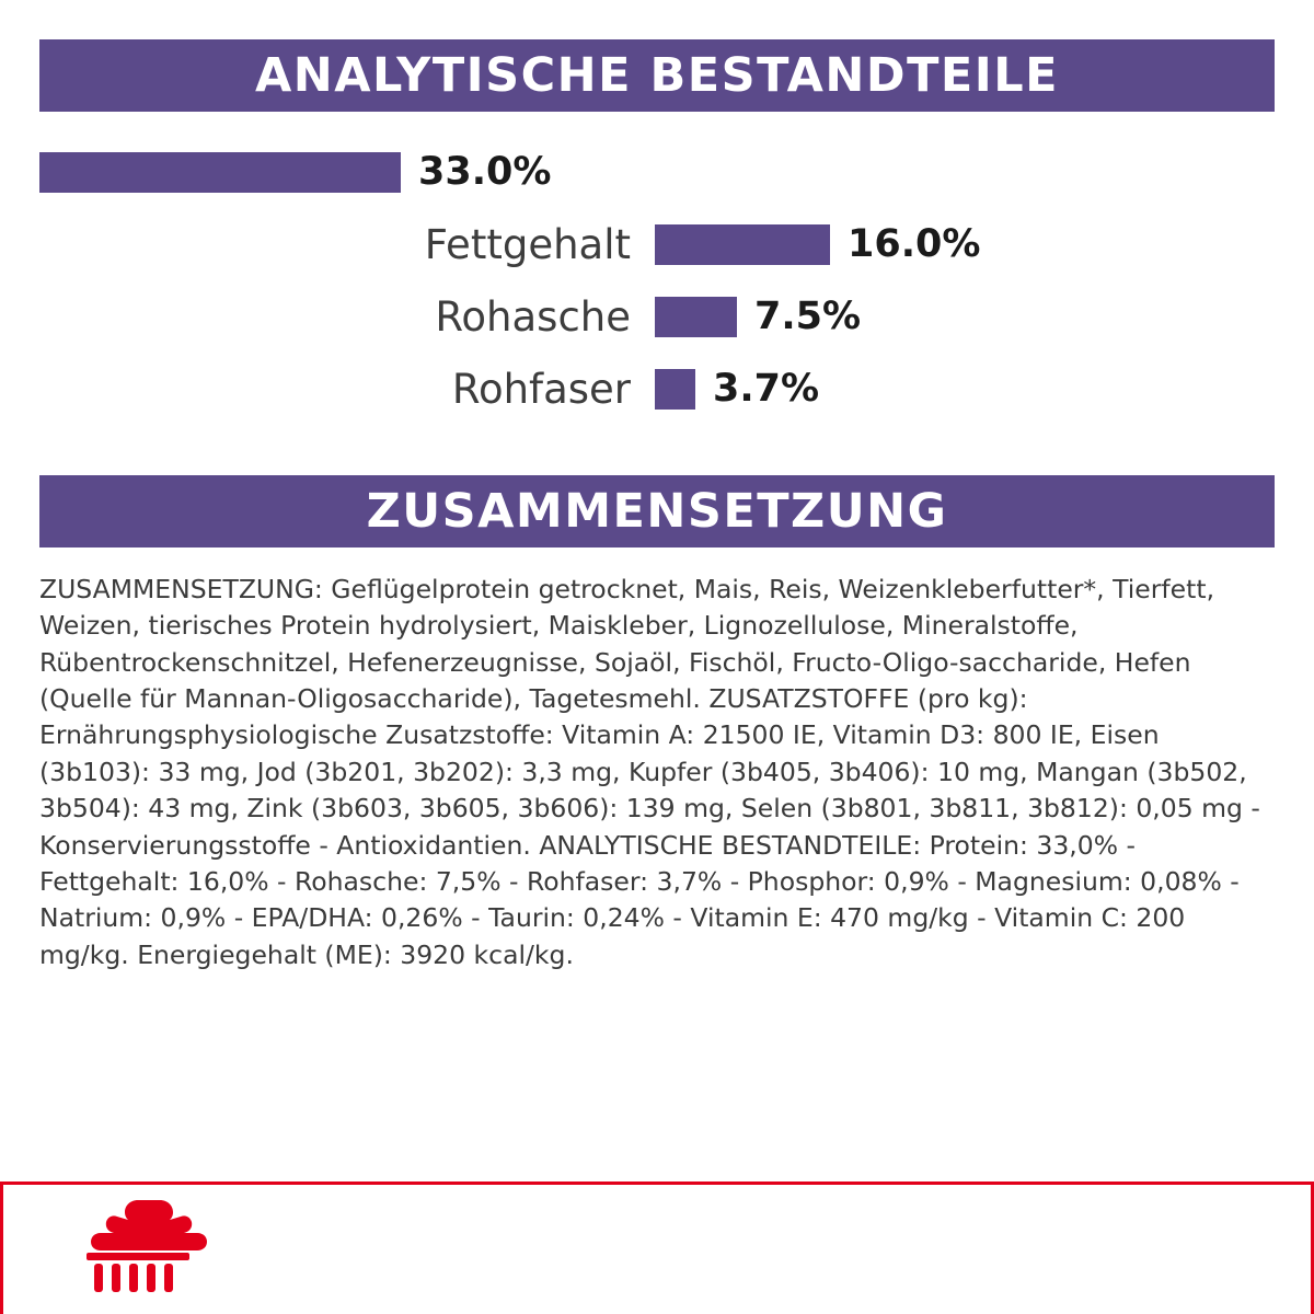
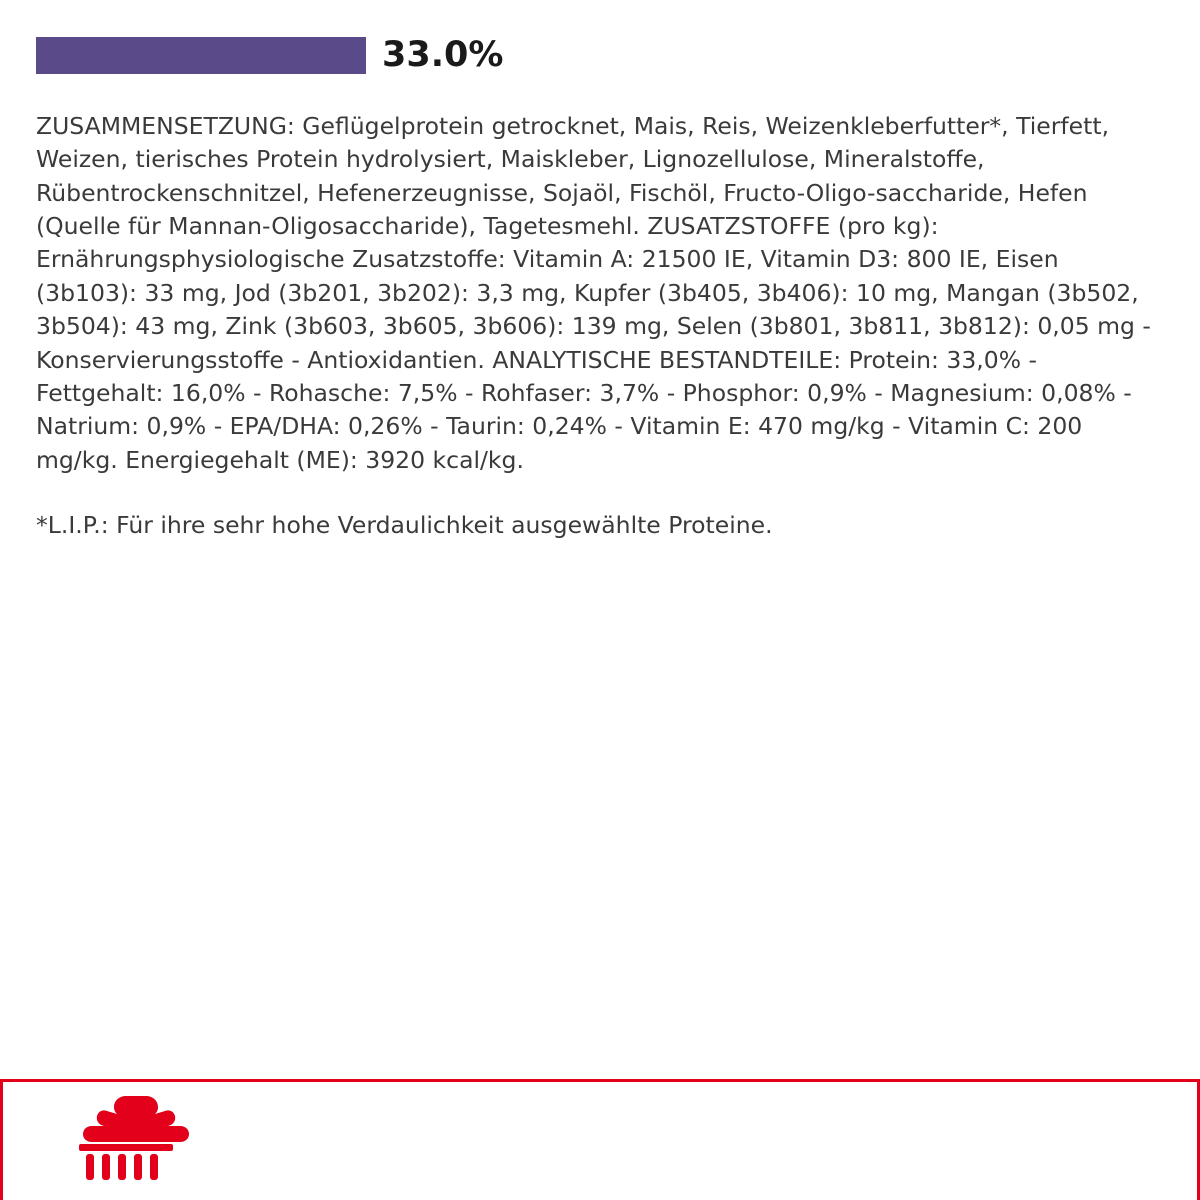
- ANALYTISCHE BESTANDTEILE
  33.0%
- Fettgehalt
- 16.0%
- Rohasche
- 7.5%
- Rohfaser
- 3.7%
- ZUSAMMENSETZUNG
  ZUSAMMENSETZUNG: Geflügelprotein getrocknet, Mais, Reis, Weizenkleberfutter*, Tierfett, Weizen, tierisches Protein hydrolysiert, Maiskleber, Lignozellulose, Mineralstoffe, Rübentrockenschnitzel, Hefenerzeugnisse, Sojaöl, Fischöl, Fructo-Oligo-saccharide, Hefen (Quelle für Mannan-Oligosaccharide), Tagetesmehl. ZUSATZSTOFFE (pro kg): Ernährungsphysiologische Zusatzstoffe: Vitamin A: 21500 IE, Vitamin D3: 800 IE, Eisen (3b103): 33 mg, Jod (3b201, 3b202): 3,3 mg, Kupfer (3b405, 3b406): 10 mg, Mangan (3b502, 3b504): 43 mg, Zink (3b603, 3b605, 3b606): 139 mg, Selen (3b801, 3b811, 3b812): 0,05 mg - Konservierungsstoffe - Antioxidantien. ANALYTISCHE BESTANDTEILE: Protein: 33,0% - Fettgehalt: 16,0% - Rohasche: 7,5% - Rohfaser: 3,7% - Phosphor: 0,9% - Magnesium: 0,08% - Natrium: 0,9% - EPA/DHA: 0,26% - Taurin: 0,24% - Vitamin E: 470 mg/kg - Vitamin C: 200 mg/kg. Energiegehalt (ME): 3920 kcal/kg.
+ *L.I.P.: Für ihre sehr hohe Verdaulichkeit ausgewählte Proteine.
